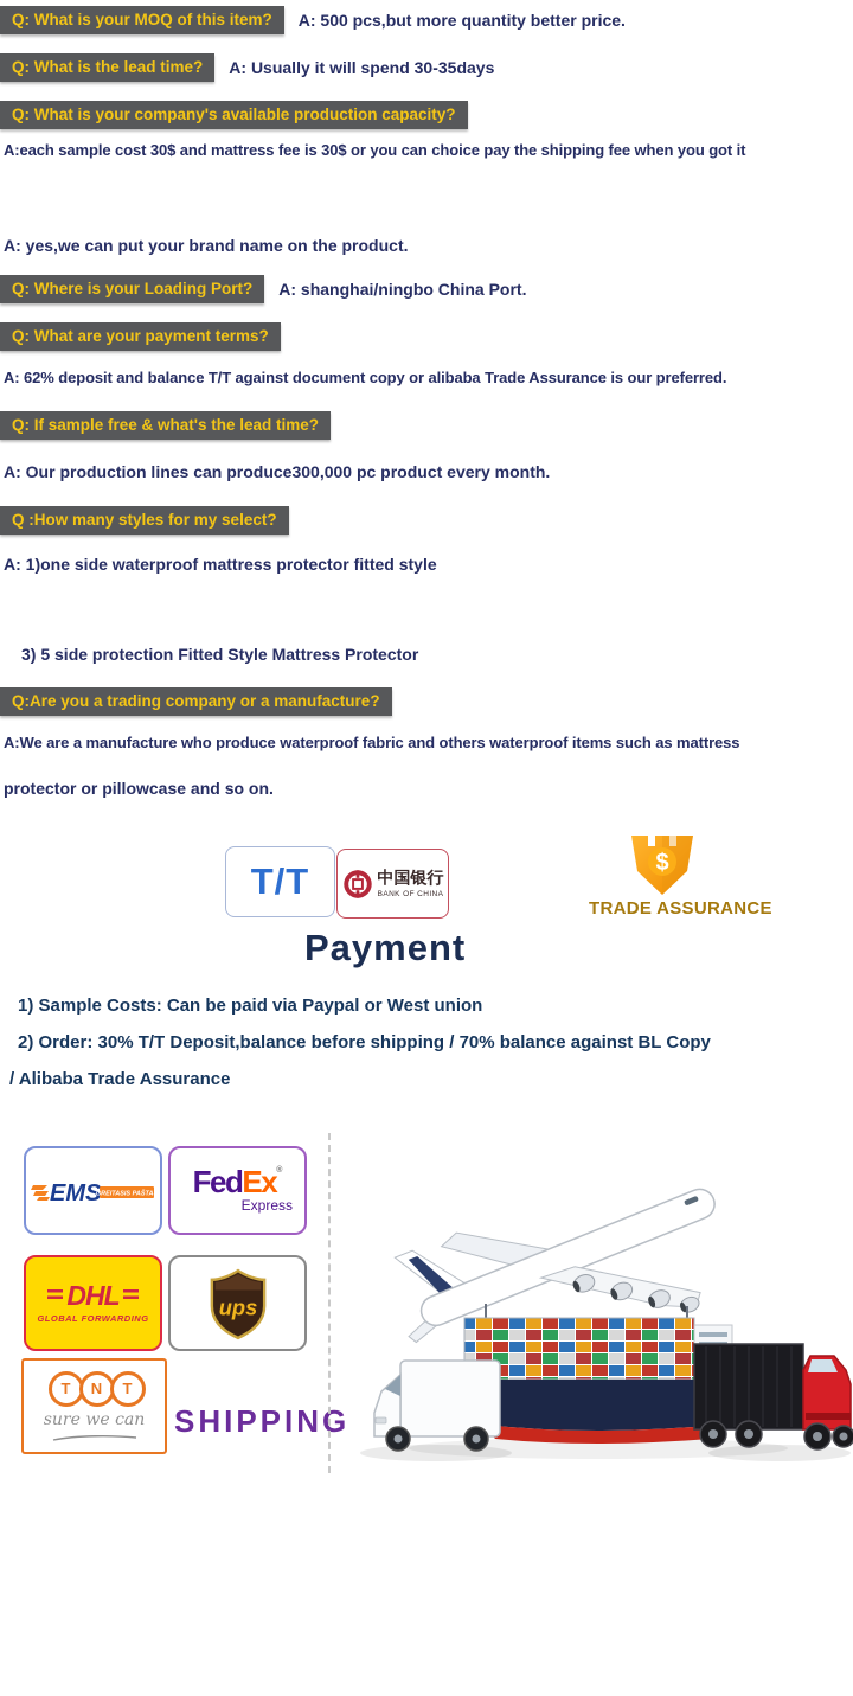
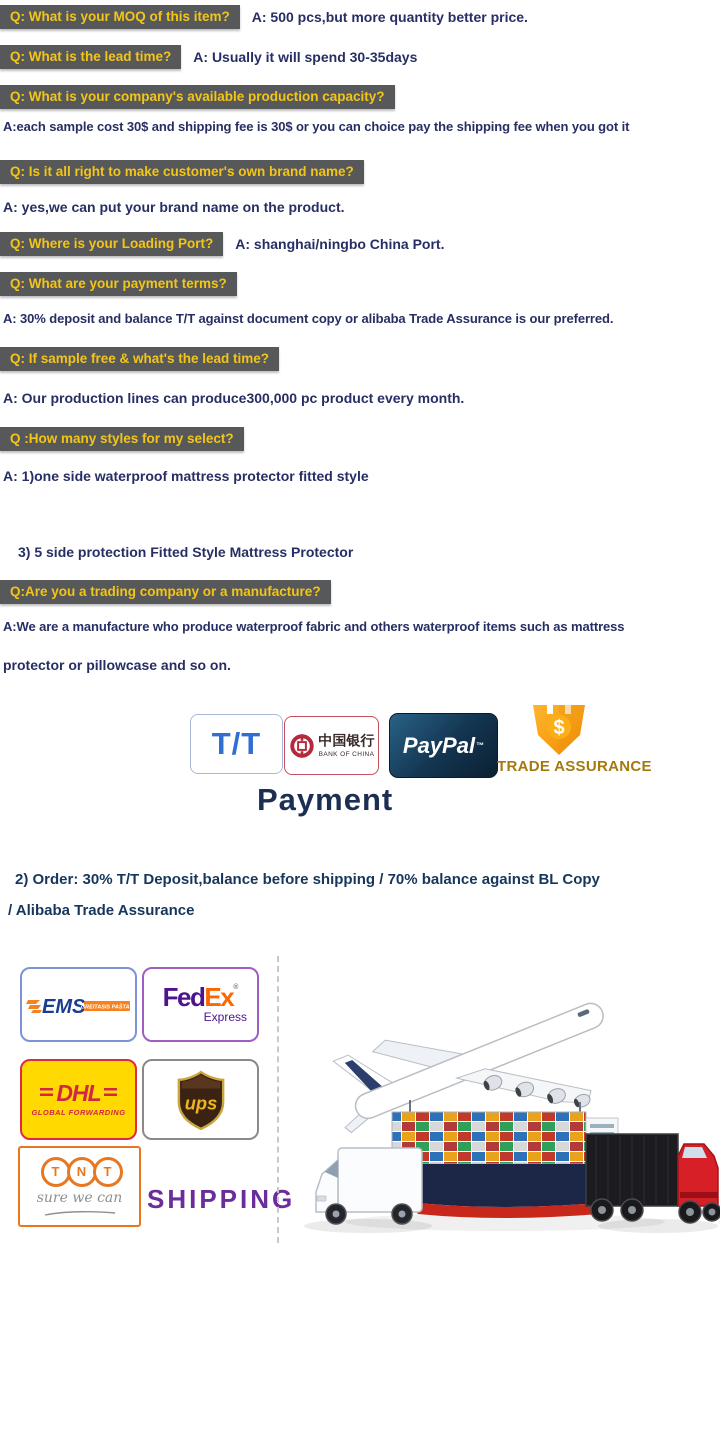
  Q: What is your MOQ of this item?
  A: 500 pcs,but more quantity better price.
  Q: What is the lead time?
  A: Usually it will spend 30-35days
  Q: What is your company's available production capacity?
- A:each sample cost 30$ and mattress fee is 30$ or you can choice pay the shipping fee when you got it
+ A:each sample cost 30$ and shipping fee is 30$ or you can choice pay the shipping fee when you got it
+ Q: Is it all right to make customer's own brand name?
  A: yes,we can put your brand name on the product.
  Q: Where is your Loading Port?
  A: shanghai/ningbo China Port.
  Q: What are your payment terms?
- A: 62% deposit and balance T/T against document copy or alibaba Trade Assurance is our preferred.
+ A: 30% deposit and balance T/T against document copy or alibaba Trade Assurance is our preferred.
  Q: If sample free & what's the lead time?
  A: Our production lines can produce300,000 pc product every month.
  Q :How many styles for my select?
  A: 1)one side waterproof mattress protector fitted style
  3) 5 side protection Fitted Style Mattress Protector
  Q:Are you a trading company or a manufacture?
  A:We are a manufacture who produce waterproof fabric and others waterproof items such as mattress
  protector or pillowcase and so on.
  T/T
  中国银行
+ PayPal
+ ™
  $
  TRADE ASSURANCE
  Payment
- 1) Sample Costs: Can be paid via Paypal or West union
  2) Order: 30% T/T Deposit,balance before shipping / 70% balance against BL Copy
  / Alibaba Trade Assurance
  EMS
  FedEx
  Express
  DHL
  GLOBAL FORWARDING
  ups
  T
  N
  T
  sure we can
  SHIPPING
